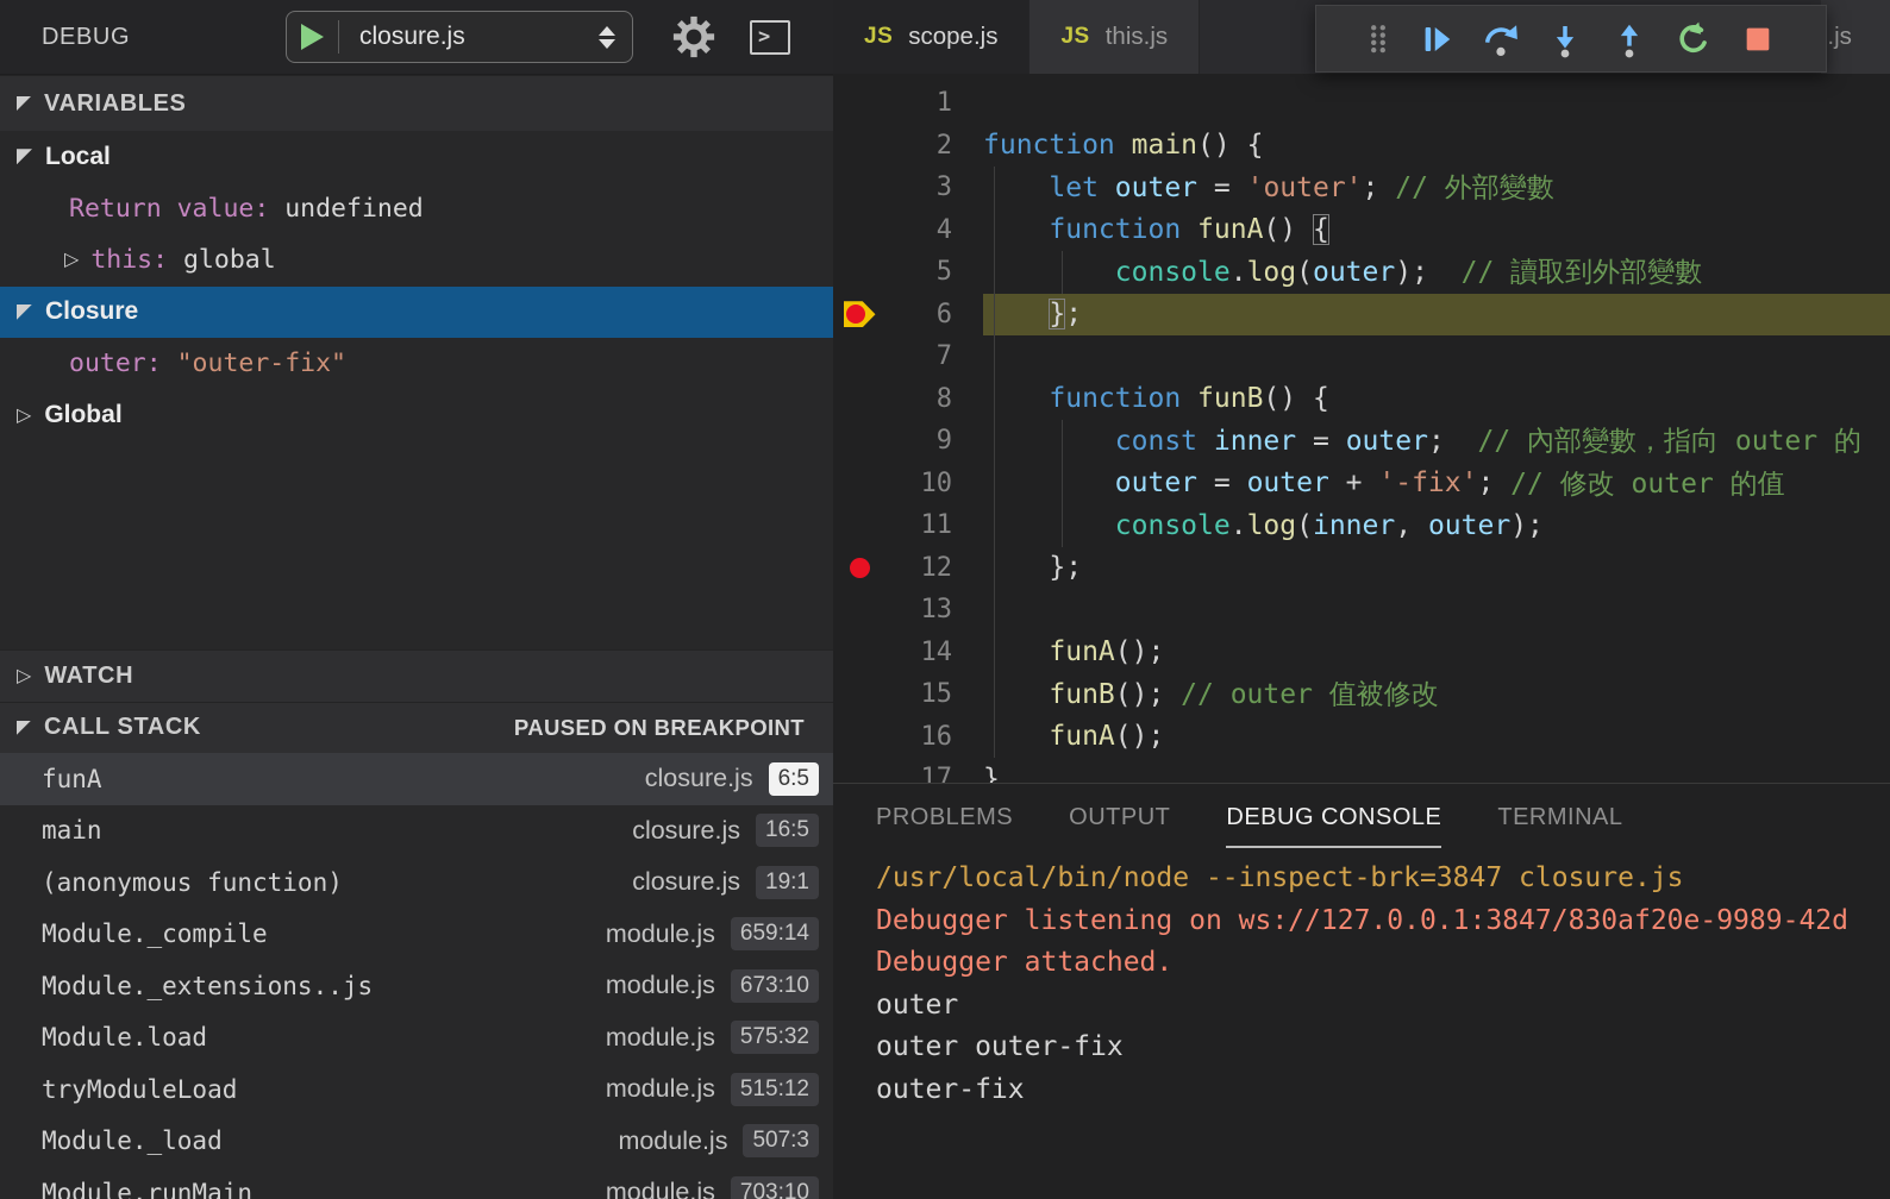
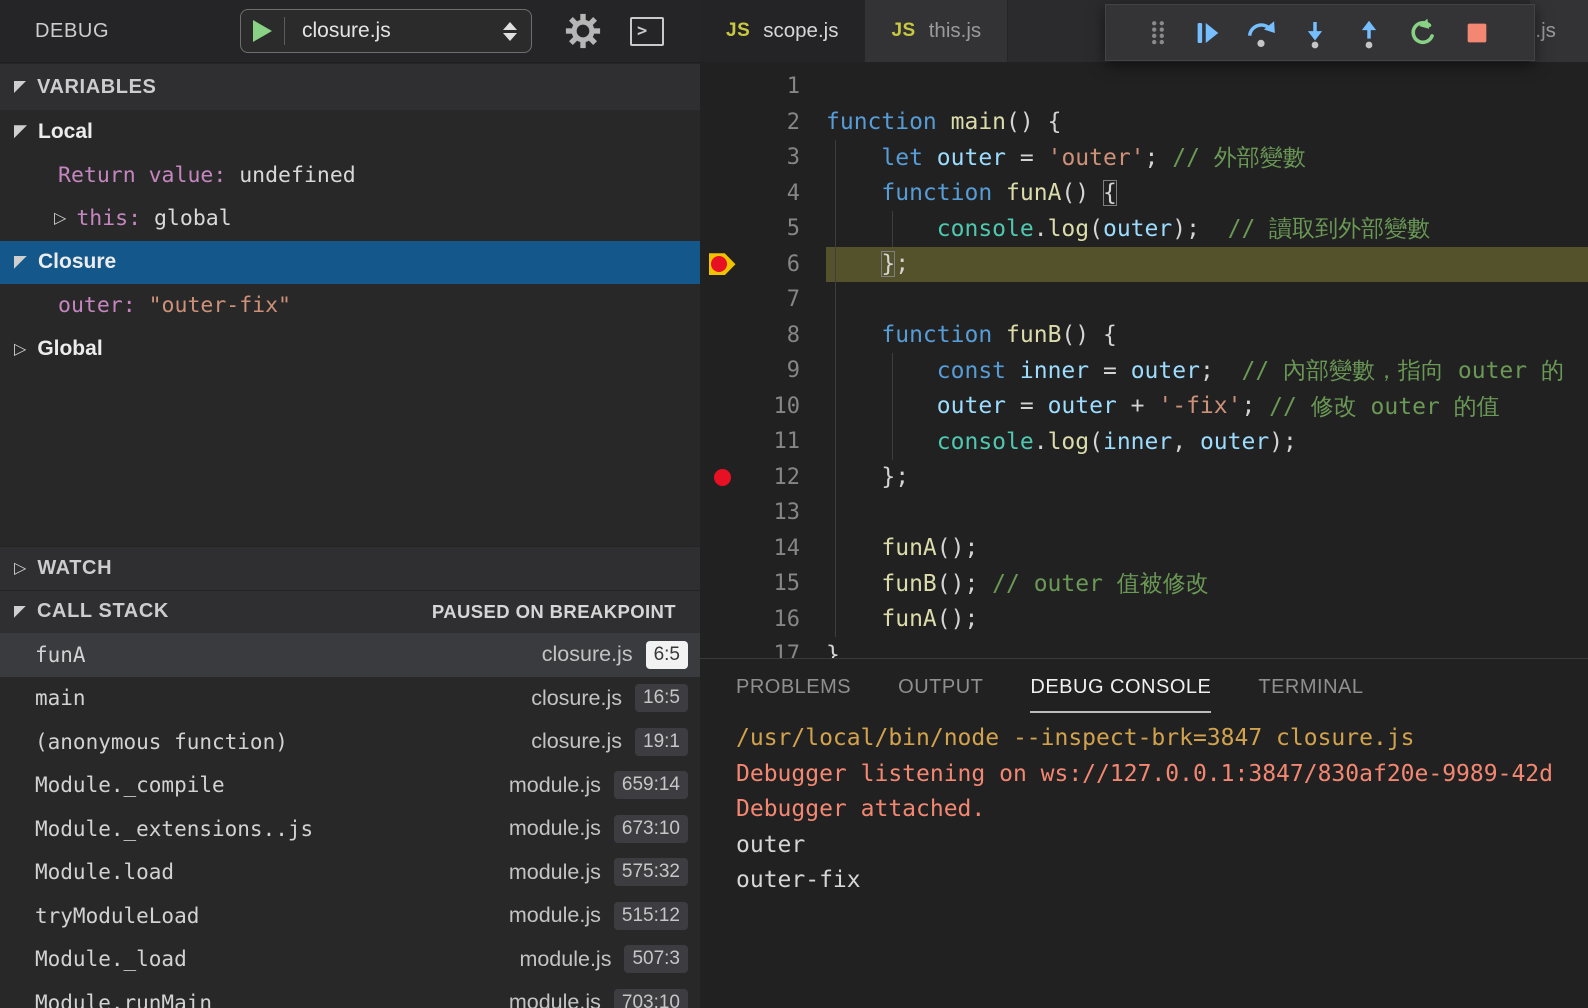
  DEBUG
  closure.js
  >
  VARIABLES
  Local
  Return value: undefined
  ▷
  this: global
  Closure
  outer: "outer-fix"
  ▷
  Global
  ▷
  WATCH
  CALL STACK
  PAUSED ON BREAKPOINT
  funA
  closure.js
  6:5
  main
  closure.js
  16:5
  (anonymous function)
  closure.js
  19:1
  Module._compile
  module.js
  659:14
  Module._extensions..js
  module.js
  673:10
  Module.load
  module.js
  575:32
  tryModuleLoad
  module.js
  515:12
  Module._load
  module.js
  507:3
  Module.runMain
  module.js
  703:10
  JS
  scope.js
  JS
  this.js
  .js
  1
  2
  function
  main
  () {
  3
  let
  outer
  =
  'outer'
  ;
  // 外部變數
  4
  function
  funA
  ()
  {
  5
  console
  .
  log
  (
  outer
  );
  // 讀取到外部變數
  6
  }
  ;
  7
  8
  function
  funB
  () {
  9
  const
  inner
  =
  outer
  ;
  // 內部變數，指向 outer 的
  10
  outer
  =
  outer
  +
  '-fix'
  ;
  // 修改 outer 的值
  11
  console
  .
  log
  (
  inner
  ,
  outer
  );
  12
  };
  13
  14
  funA
  ();
  15
  funB
  ();
  // outer 值被修改
  16
  funA
  ();
  17
  }
  PROBLEMS
  OUTPUT
  DEBUG CONSOLE
  TERMINAL
  /usr/local/bin/node --inspect-brk=3847 closure.js
  Debugger listening on ws://127.0.0.1:3847/830af20e-9989-42d
  Debugger attached.
  outer
- outer outer-fix
  outer-fix
